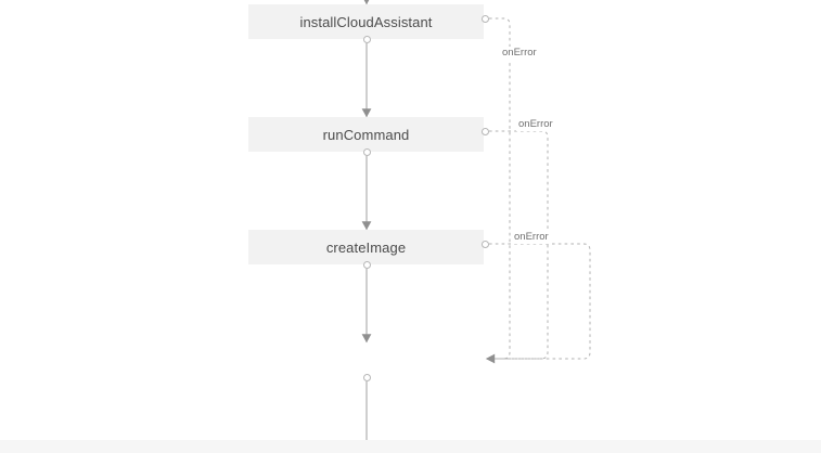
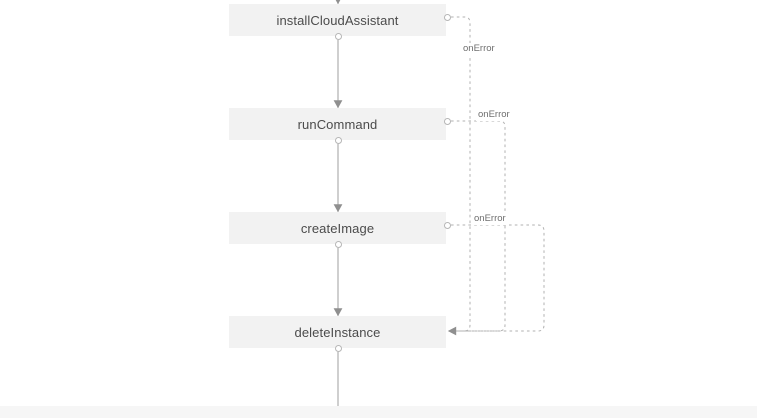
  installCloudAssistant
  runCommand
  createImage
+ deleteInstance
  onError
  onError
  onError
